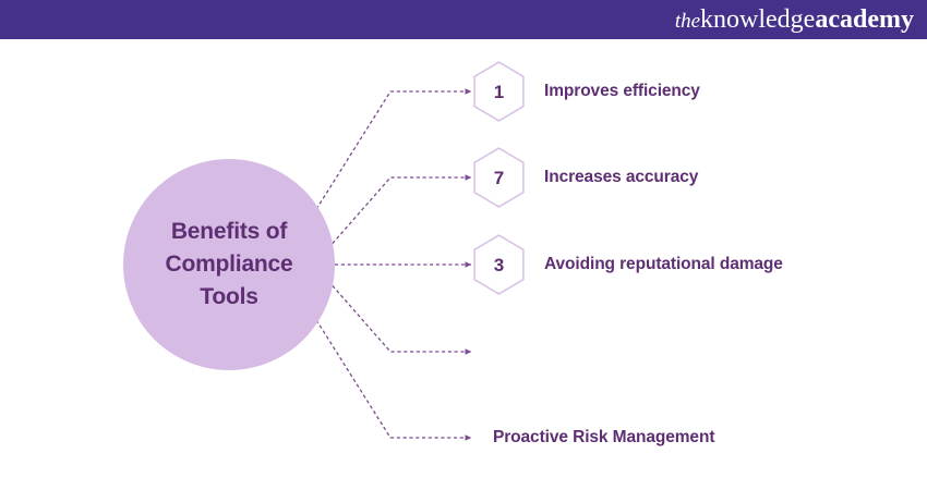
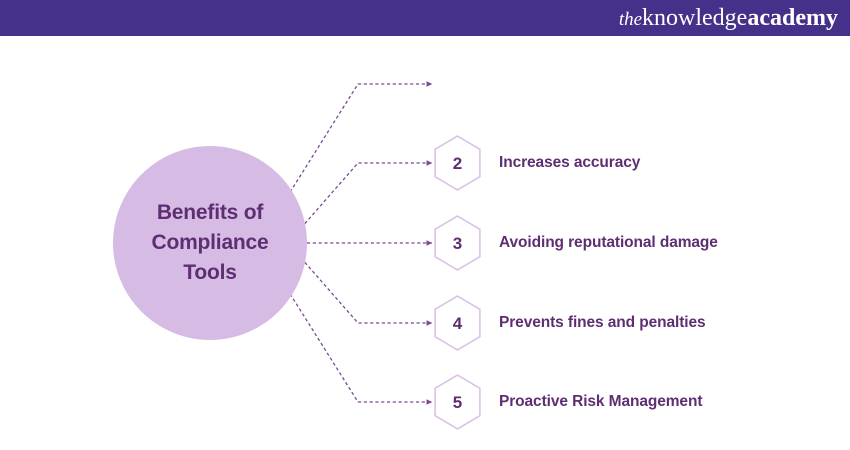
  theknowledgeacademy
  Benefits of Compliance Tools
- 1
- Improves efficiency
- 7
+ 2
  Increases accuracy
  3
  Avoiding reputational damage
+ 4
+ Prevents fines and penalties
+ 5
  Proactive Risk Management
